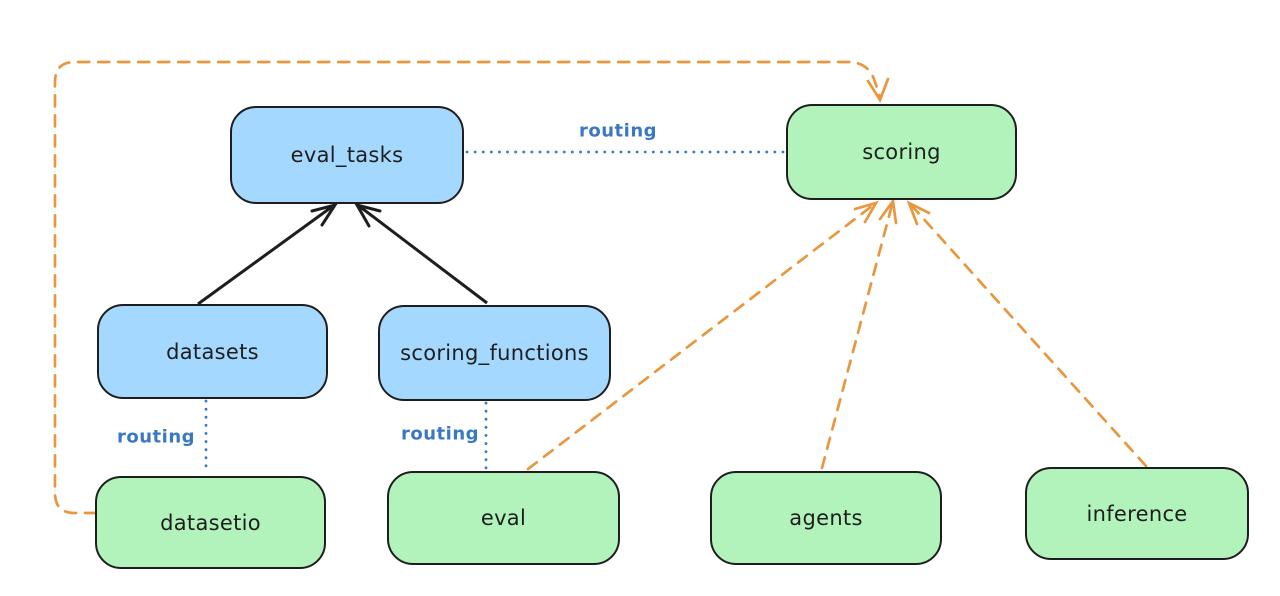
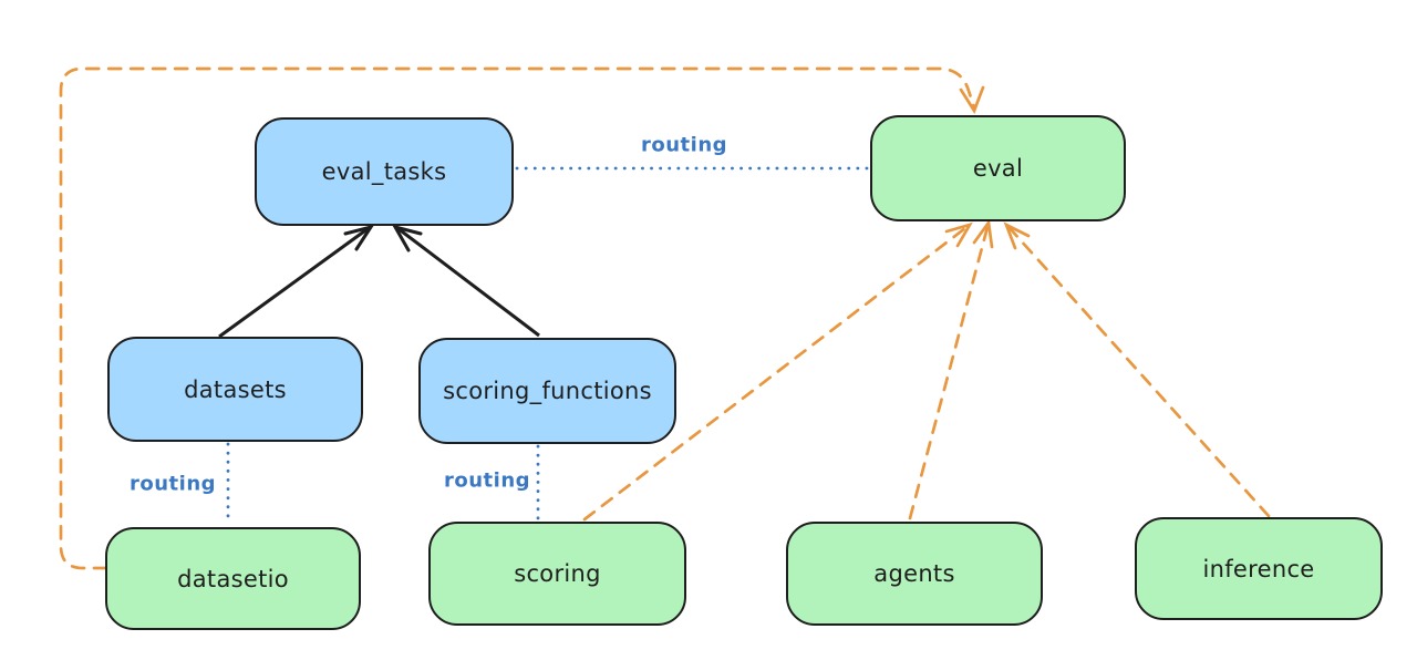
  eval_tasks
- scoring
+ eval
  datasets
  scoring_functions
  datasetio
- eval
+ scoring
  agents
  inference
  routing
  routing
  routing
